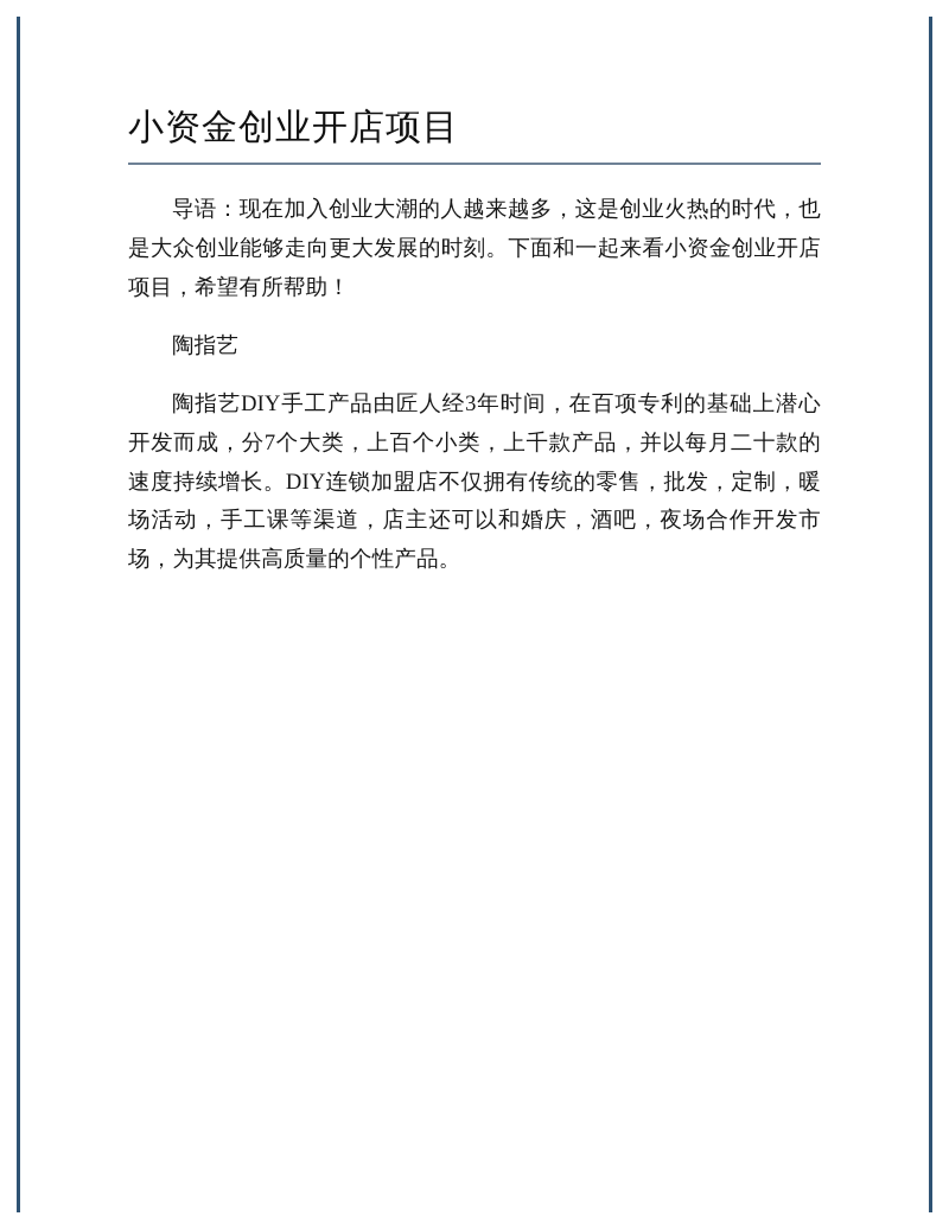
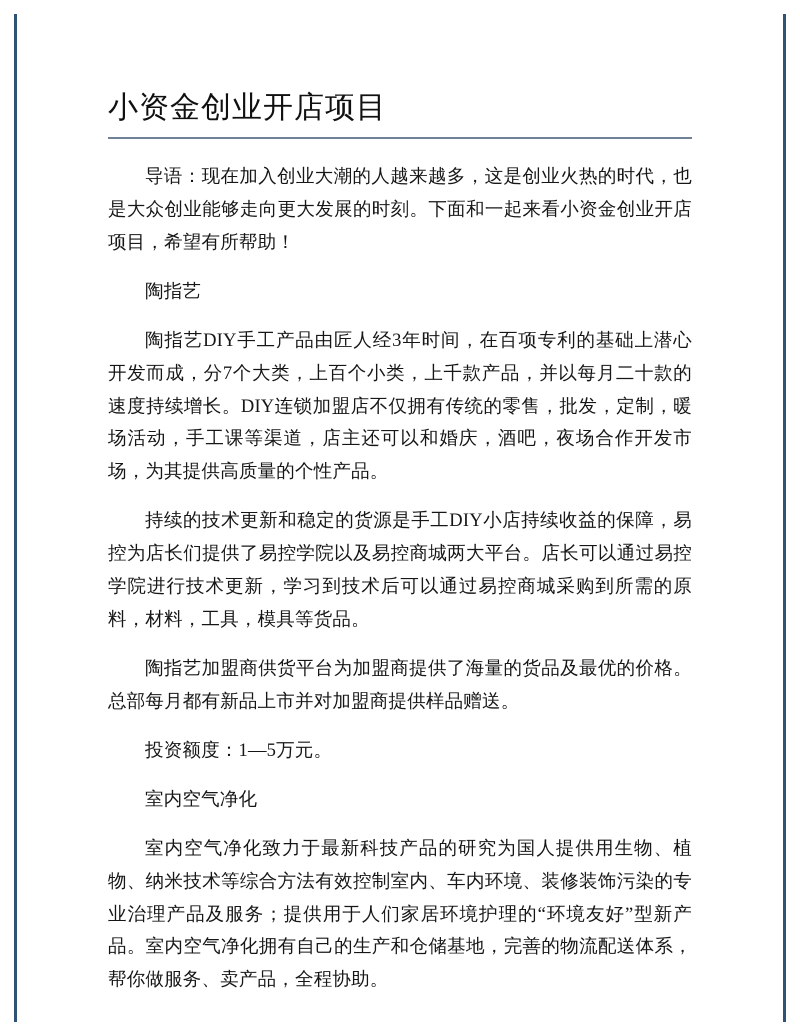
  小资金创业开店项目
  导语：现在加入创业大潮的人越来越多，这是创业火热的时代，也是大众创业能够走向更大发展的时刻。下面和一起来看小资金创业开店项目，希望有所帮助！
  陶指艺
  陶指艺DIY手工产品由匠人经3年时间，在百项专利的基础上潜心开发而成，分7个大类，上百个小类，上千款产品，并以每月二十款的速度持续增长。DIY连锁加盟店不仅拥有传统的零售，批发，定制，暖场活动，手工课等渠道，店主还可以和婚庆，酒吧，夜场合作开发市场，为其提供高质量的个性产品。
+ 持续的技术更新和稳定的货源是手工DIY小店持续收益的保障，易控为店长们提供了易控学院以及易控商城两大平台。店长可以通过易控学院进行技术更新，学习到技术后可以通过易控商城采购到所需的原料，材料，工具，模具等货品。
+ 陶指艺加盟商供货平台为加盟商提供了海量的货品及最优的价格。总部每月都有新品上市并对加盟商提供样品赠送。
+ 投资额度：1—5万元。
+ 室内空气净化
+ 室内空气净化致力于最新科技产品的研究为国人提供用生物、植物、纳米技术等综合方法有效控制室内、车内环境、装修装饰污染的专业治理产品及服务；提供用于人们家居环境护理的“环境友好”型新产品。室内空气净化拥有自己的生产和仓储基地，完善的物流配送体系，帮你做服务、卖产品，全程协助。
